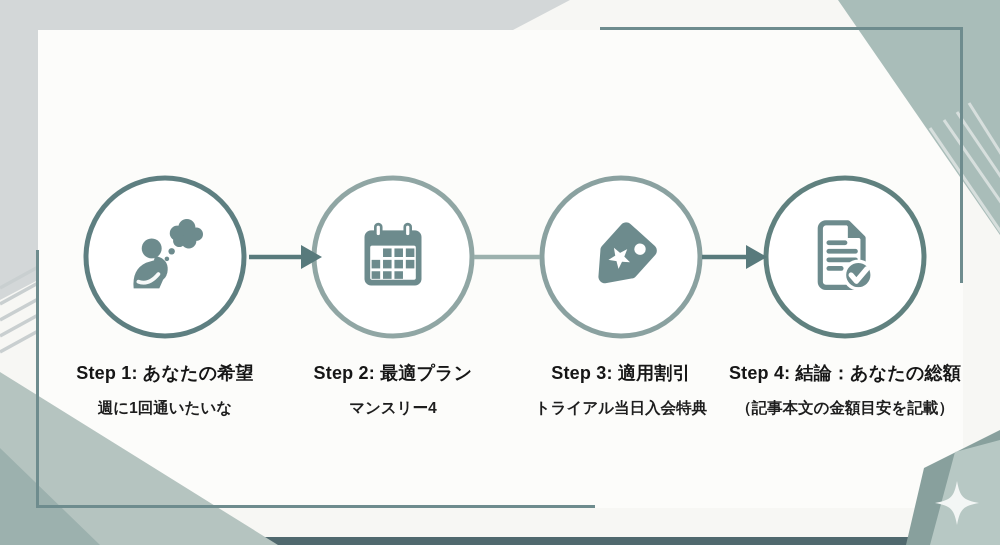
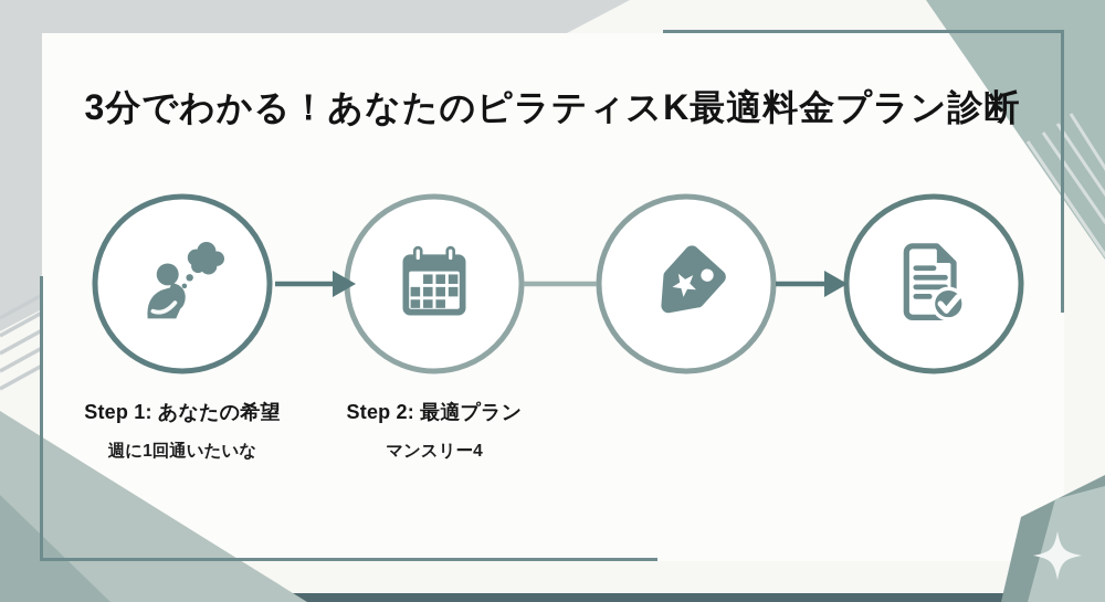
+ 3分でわかる！あなたのピラティスK最適料金プラン診断
  Step 1: あなたの希望
  週に1回通いたいな
  Step 2: 最適プラン
  マンスリー4
- Step 3: 適用割引
- トライアル当日入会特典
- Step 4: 結論：あなたの総額
- （記事本文の金額目安を記載）
